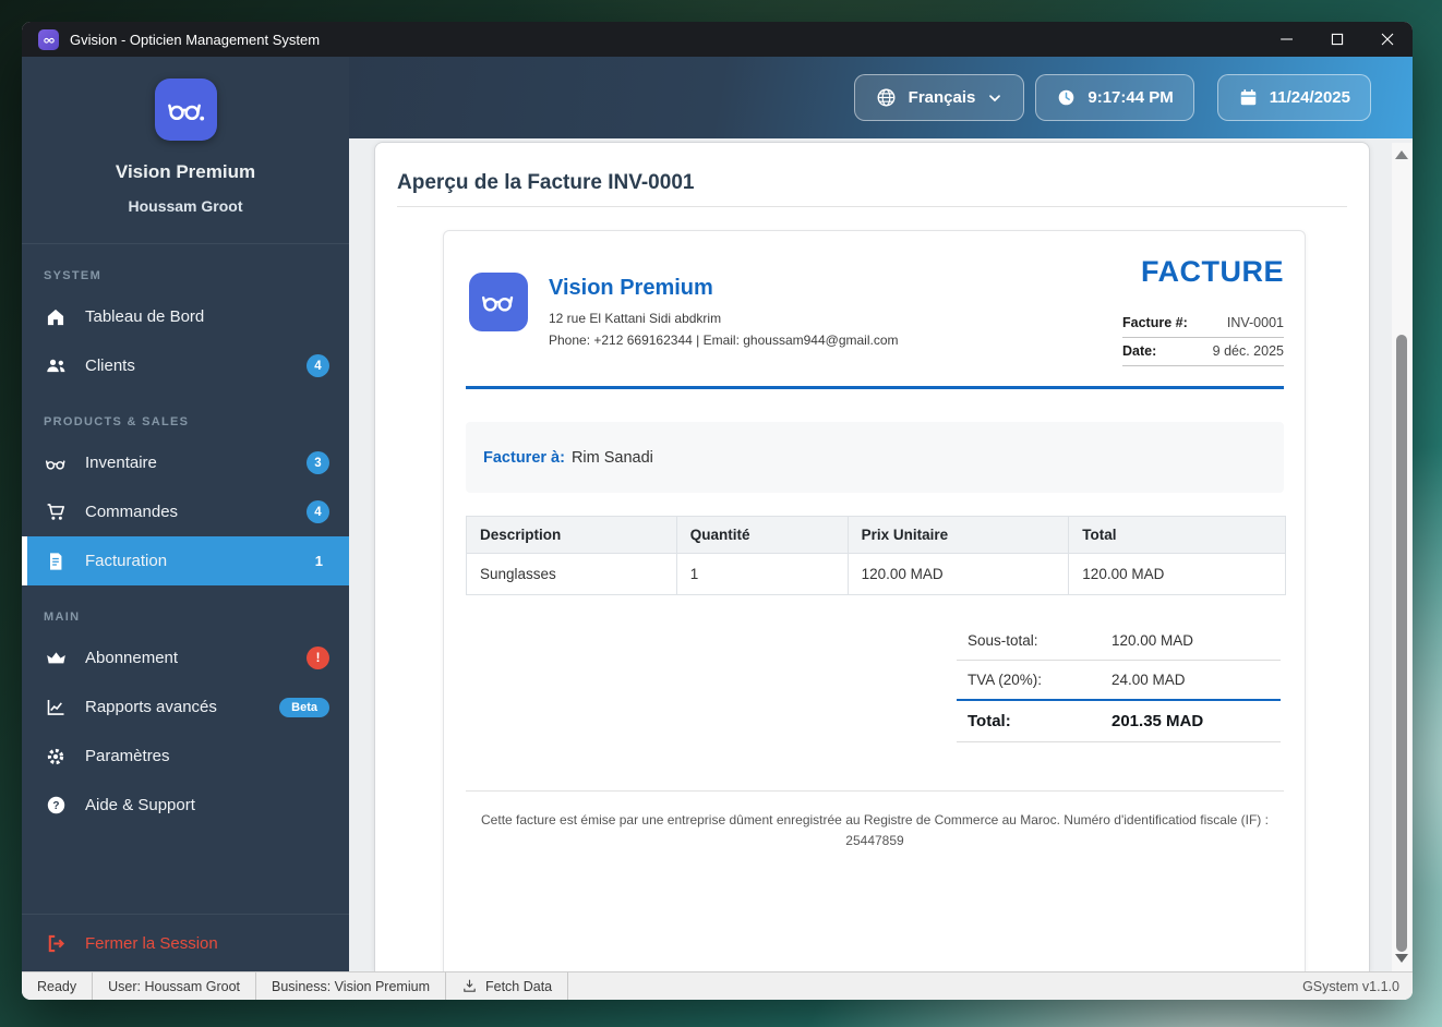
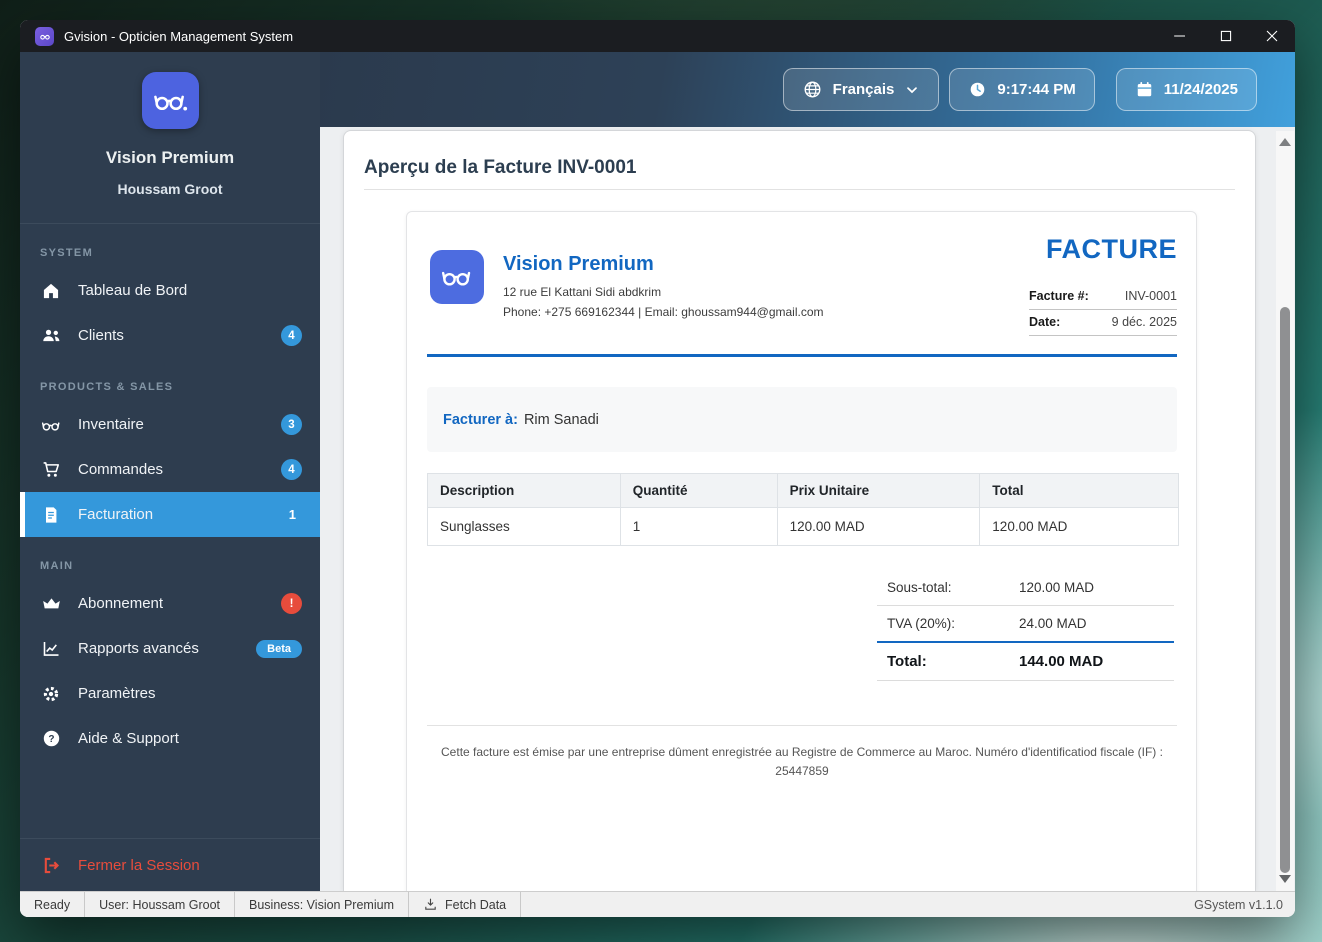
  Gvision - Opticien Management System
  Vision Premium
  Houssam Groot
  SYSTEM
  Tableau de Bord
  Clients
  4
  PRODUCTS & SALES
  Inventaire
  3
  Commandes
  4
  Facturation
  1
  MAIN
  Abonnement
  !
  Rapports avancés
  Beta
  Paramètres
  ?
  Aide & Support
  Fermer la Session
  Français
  9:17:44 PM
  11/24/2025
  Aperçu de la Facture INV-0001
  Vision Premium
  12 rue El Kattani Sidi abdkrim
- Phone: +212 669162344 | Email: ghoussam944@gmail.com
+ Phone: +275 669162344 | Email: ghoussam944@gmail.com
  FACTURE
  Facture #:
  INV-0001
  Date:
  9 déc. 2025
  Facturer à:
  Rim Sanadi
  Description	Quantité	Prix Unitaire	Total
  Sunglasses	1	120.00 MAD	120.00 MAD
  Sous-total:
  120.00 MAD
  TVA (20%):
  24.00 MAD
  Total:
- 201.35 MAD
+ 144.00 MAD
  Cette facture est émise par une entreprise dûment enregistrée au Registre de Commerce au Maroc. Numéro d'identificatiod fiscale (IF) : 25447859
  Ready
  User: Houssam Groot
  Business: Vision Premium
  Fetch Data
  GSystem v1.1.0
